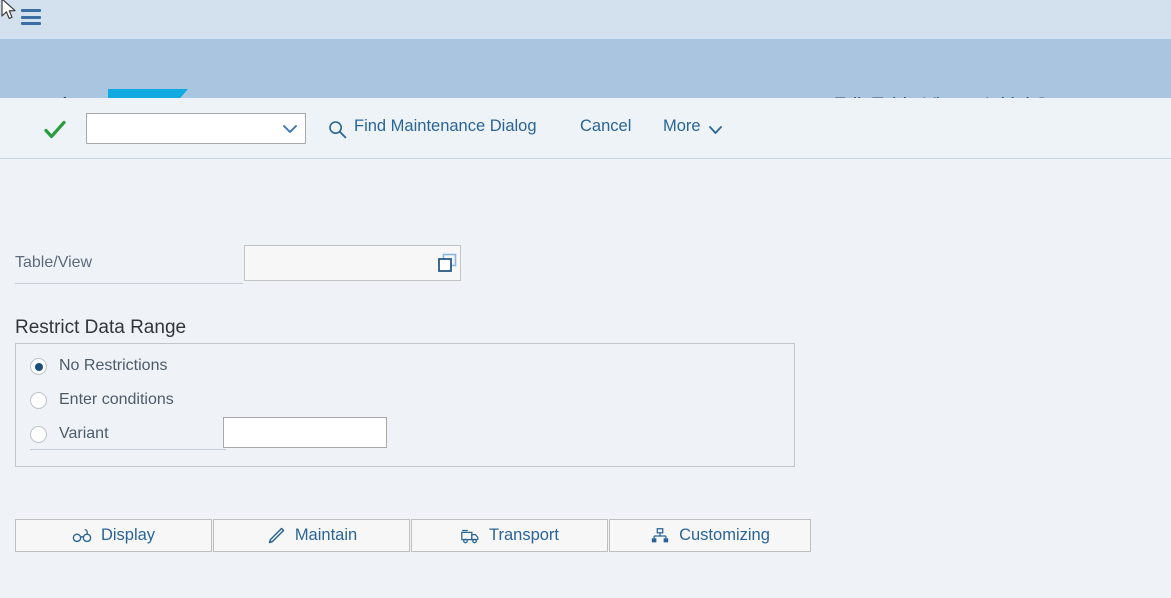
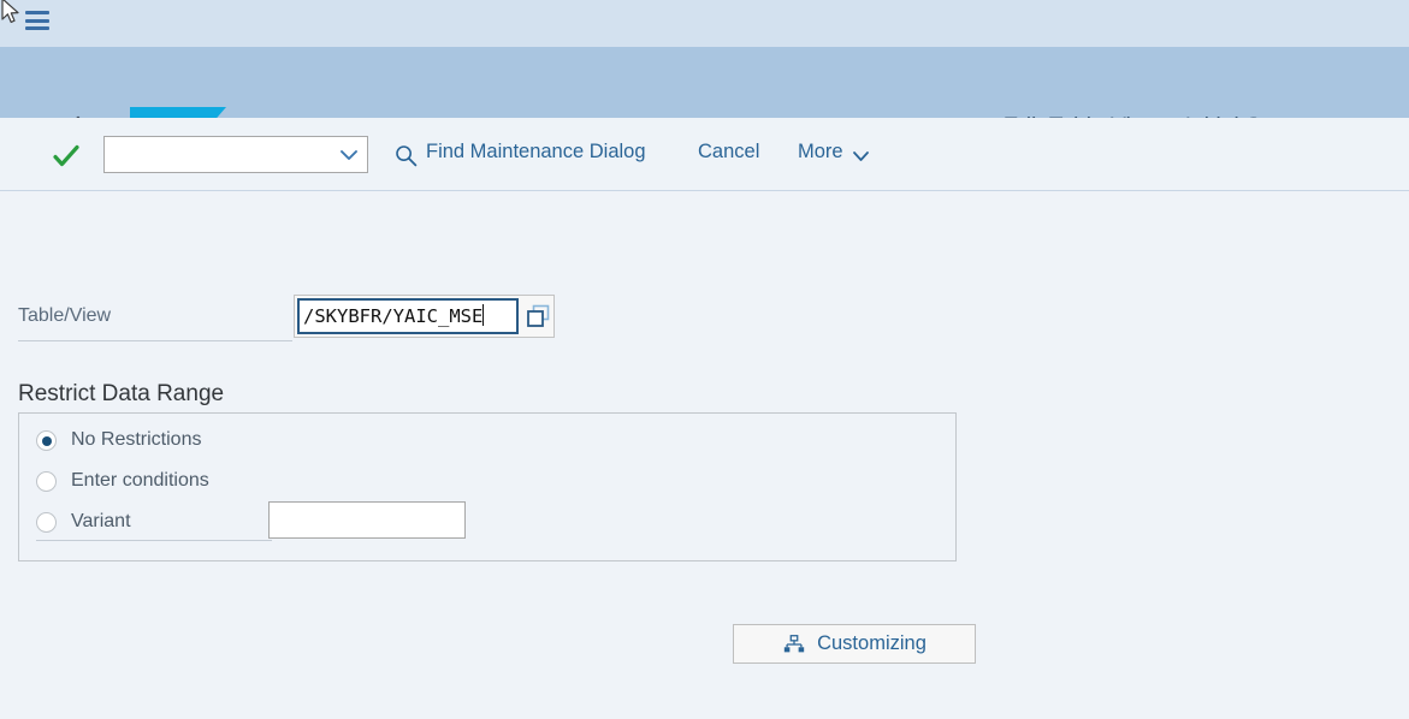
  Find Maintenance Dialog
  Cancel
  More
  Table/View
+ /SKYBFR/YAIC_MSE
  Restrict Data Range
  No Restrictions
  Enter conditions
  Variant
- Display
- Maintain
- Transport
  Customizing
